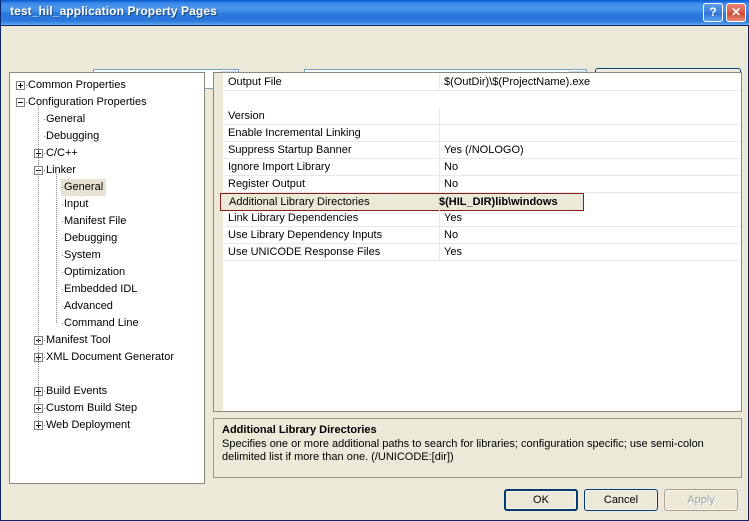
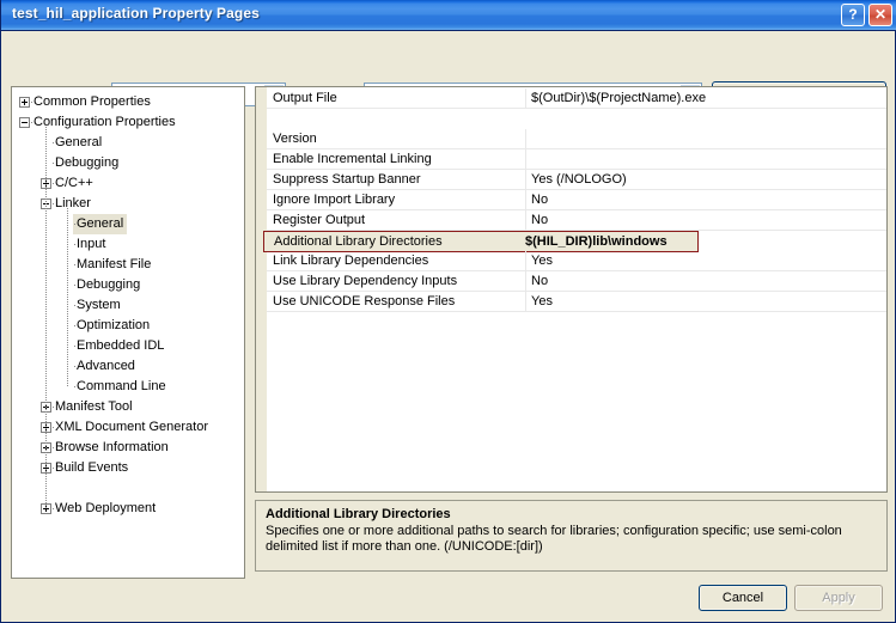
  test_hil_application Property Pages
  ?
  ✕
  Common Properties
  Configuration Properties
  General
  Debugging
  C/C++
  Linker
  General
  Input
  Manifest File
  Debugging
  System
  Optimization
  Embedded IDL
  Advanced
  Command Line
  Manifest Tool
  XML Document Generator
+ Browse Information
  Build Events
- Custom Build Step
  Web Deployment
  Output File
  $(OutDir)\$(ProjectName).exe
  Version
  Enable Incremental Linking
  Suppress Startup Banner
  Yes (/NOLOGO)
  Ignore Import Library
  No
  Register Output
  No
  Additional Library Directories
  $(HIL_DIR)lib\windows
  Link Library Dependencies
  Yes
  Use Library Dependency Inputs
  No
  Use UNICODE Response Files
  Yes
  Additional Library Directories
  Specifies one or more additional paths to search for libraries; configuration specific; use semi-colon delimited list if more than one. (/UNICODE:[dir])
- OK
  Cancel
  Apply
